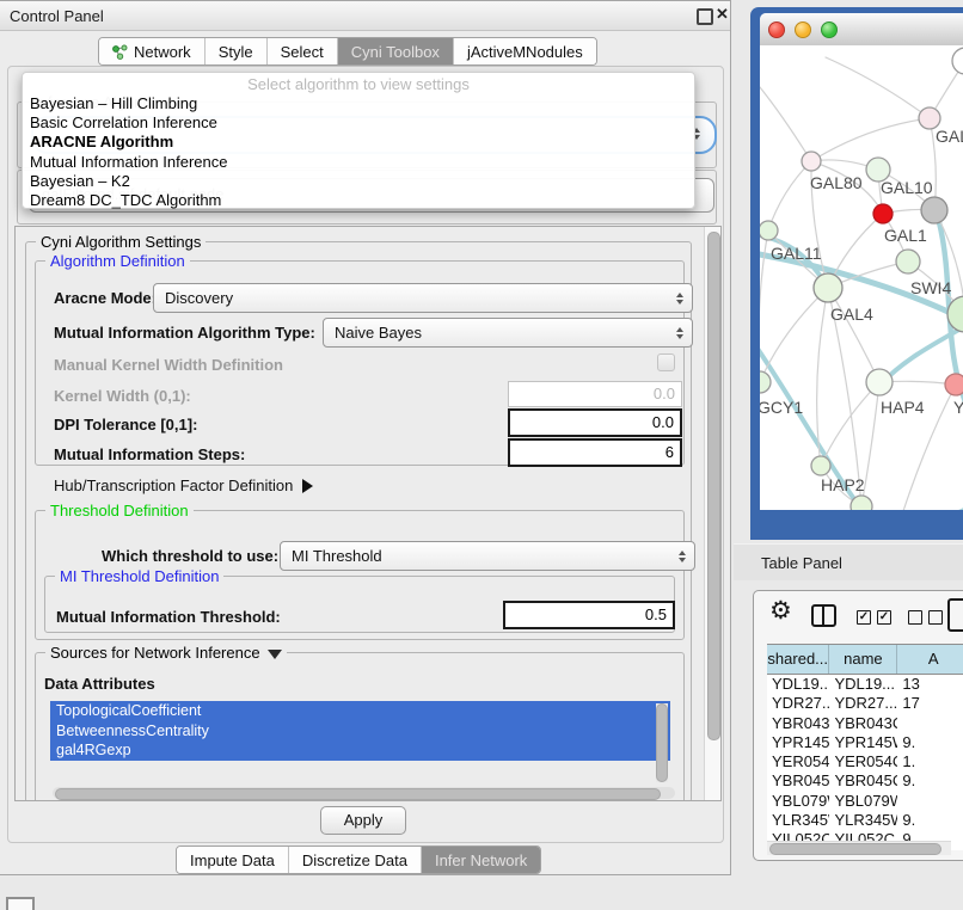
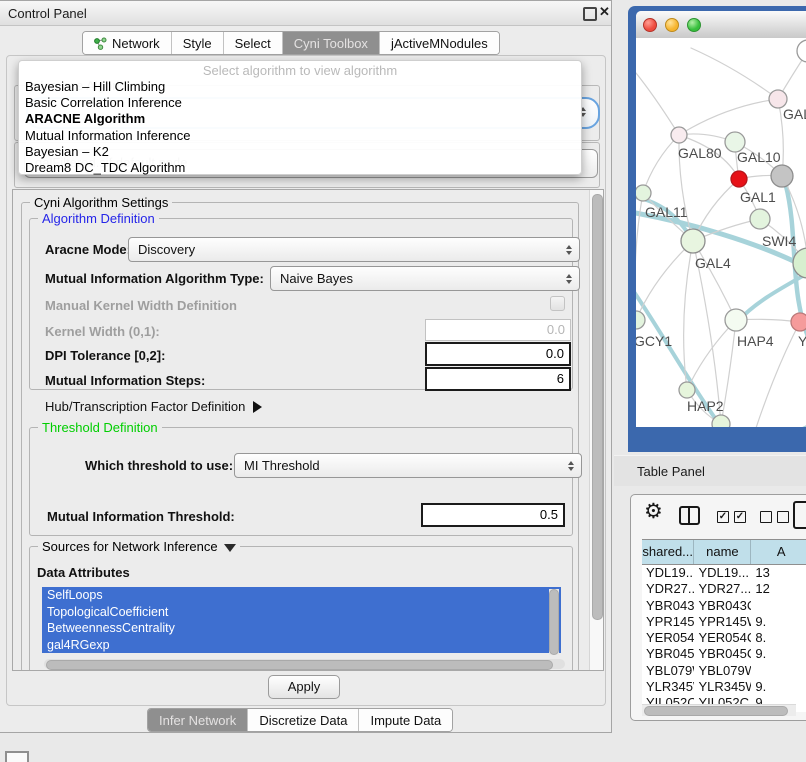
  Control Panel
  ✕
  Network
  Style
  Select
  Cyni Toolbox
  jActiveMNodules
- Select algorithm to view settings
+ Select algorithm to view algorithm
  Bayesian – Hill Climbing
  Basic Correlation Inference
  ARACNE Algorithm
  Mutual Information Inference
  Bayesian – K2
  Dream8 DC_TDC Algorithm
  Cyni Algorithm Settings
  Algorithm Definition
  Aracne Mode
  Discovery
  Mutual Information Algorithm Type:
  Naive Bayes
  Manual Kernel Width Definition
  Kernel Width (0,1):
  0.0
- DPI Tolerance [0,1]:
+ DPI Tolerance [0,2]:
  0.0
  Mutual Information Steps:
  6
  Hub/Transcription Factor Definition
  Threshold Definition
  Which threshold to use:
  MI Threshold
- MI Threshold Definition
  Mutual Information Threshold:
  0.5
  Sources for Network Inference
  Data Attributes
+ SelfLoops
  TopologicalCoefficient
  BetweennessCentrality
  gal4RGexp
  Apply
- Impute Data
+ Infer Network
  Discretize Data
- Infer Network
+ Impute Data
  GAL80
  GAL10
  GAL1
  GAL11
  GAL4
  SWI4
  GCY1
  HAP4
  Y
  HAP2
  Table Panel
  ⚙
  ✓
  ✓
  shared...
  name
  A
  YDL19..
  YDL19...
  13
  YDR27..
  YDR27...
- 17
+ 12
  YBR043
  YBR043
  YPR145
  YPR145
  9.
  YER054
  YER054
- 1.
+ 8.
  YBR045
  YBR045
  9.
  YBL079
  YBL079W
  YLR345
  YLR345
  9.
  YIL052C
  YIL052C
  9
